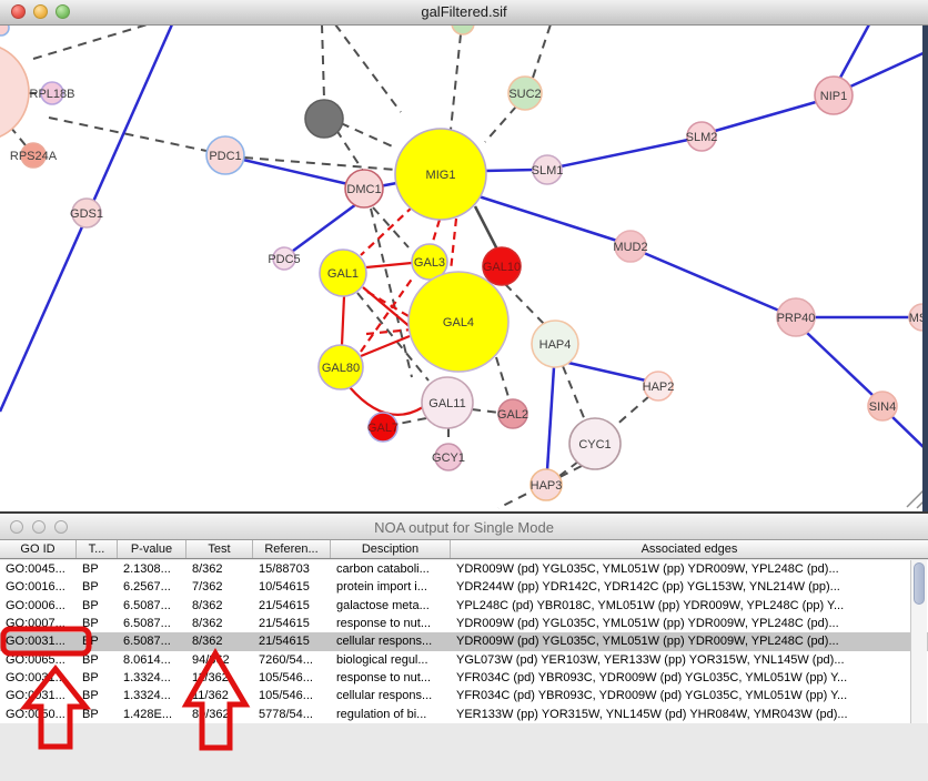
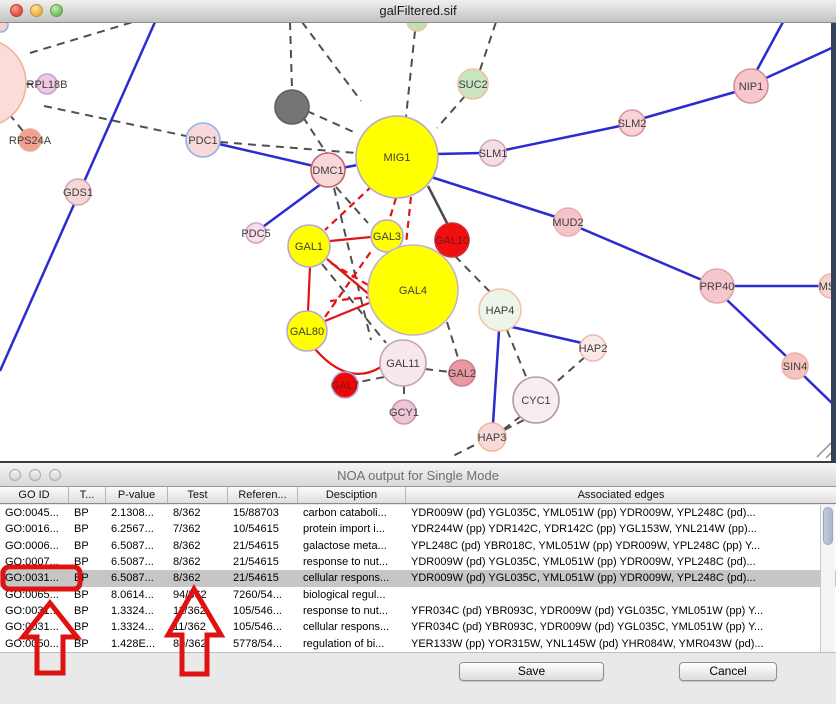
  RPL18B
  RPS24A
  GDS1
  PDC1
  DMC1
  MIG1
  SUC2
  SLM1
  SLM2
  NIP1
  MUD2
  PRP40
  SIN4
  PDC5
  GAL1
  GAL3
  GAL4
  GAL10
  GAL80
  HAP4
  GAL11
  GAL7
  GAL2
  GCY1
  CYC1
  HAP3
  HAP2
  galFiltered.sif
  NOA output for Single Mode
  GO ID
  T...
  P-value
  Test
  Referen...
  Desciption
  Associated edges
  GO:0045...
  BP
  2.1308...
  8/362
  15/88703
  carbon cataboli...
  YDR009W (pd) YGL035C, YML051W (pp) YDR009W, YPL248C (pd)...
  GO:0016...
  BP
  6.2567...
  7/362
  10/54615
  protein import i...
  YDR244W (pp) YDR142C, YDR142C (pp) YGL153W, YNL214W (pp)...
  GO:0006...
  BP
  6.5087...
  8/362
  21/54615
  galactose meta...
  YPL248C (pd) YBR018C, YML051W (pp) YDR009W, YPL248C (pp) Y...
  GO:0007...
  BP
  6.5087...
  8/362
  21/54615
  response to nut...
  YDR009W (pd) YGL035C, YML051W (pp) YDR009W, YPL248C (pd)...
  GO:0031...
  6.5087...
  8/362
  21/54615
  cellular respons...
  YDR009W (pd) YGL035C, YML051W (pp) YDR009W, YPL248C (pd)...
  GO:0065...
  BP
  8.0614...
  7260/54...
  biological regul...
- YGL073W (pd) YER103W, YER133W (pp) YOR315W, YNL145W (pd)...
  GO:003.
  BP
  1.3324...
  1/362
  105/546...
  response to nut...
  YFR034C (pd) YBR093C, YDR009W (pd) YGL035C, YML051W (pp) Y...
  GO:031...
  BP
  1.3324...
  11/362
  105/546...
  cellular respons...
  YFR034C (pd) YBR093C, YDR009W (pd) YGL035C, YML051W (pp) Y...
  GO:0050...
  BP
  1.428E...
  8/362
  5778/54...
  regulation of bi...
  YER133W (pp) YOR315W, YNL145W (pd) YHR084W, YMR043W (pd)...
+ Save
+ Cancel
